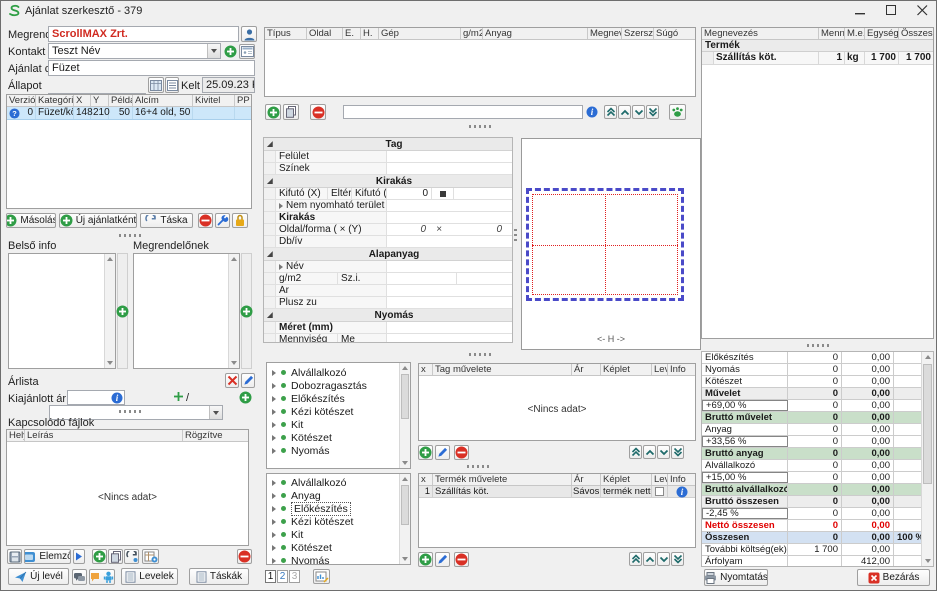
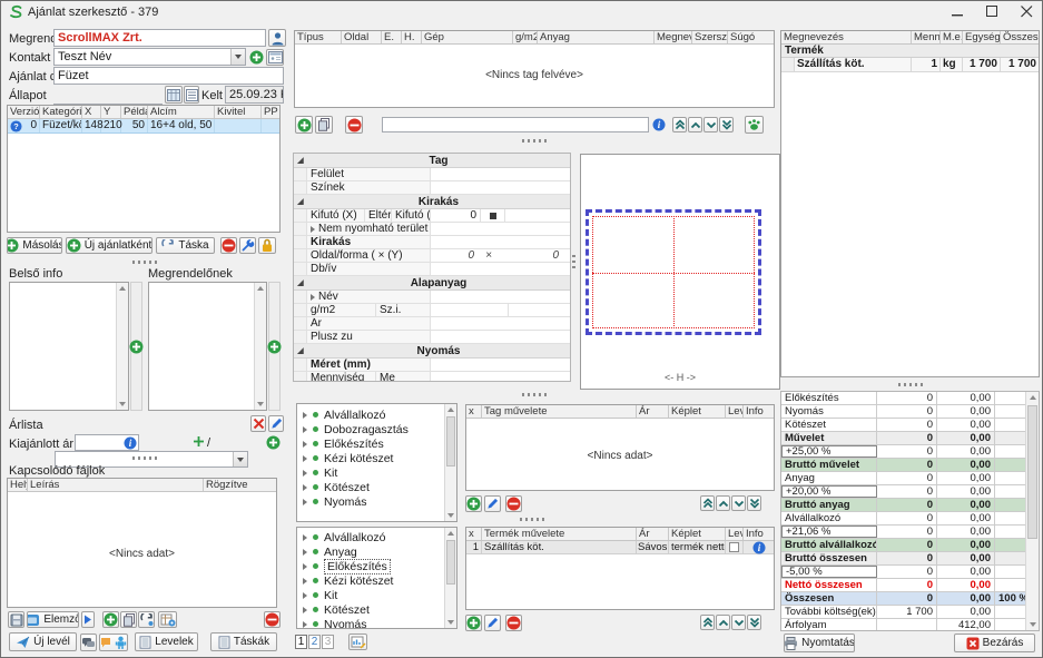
  Ajánlat szerkesztő - 379
  ScrollMAX Zrt.
  Kontakt
  Teszt Név
  Füzet
  Állapot
  Kelt
  25.09.23
  Verzió
  Kategóri
  X
  Y
  Példá
  Alcím
  Kivitel
  PP
  ?
  0
  Füzet/kö
  148
  210
  50
  16+4 old, 50
  Másolá
  Új ajánlatként
  Táska
  Belső info
  Megrendelőnek
  Árlista
  Kiajánlott ár
  i
  /
  Kapcsolódó fájlok
  Hel
  Leírás
  Rögzítve
  <Nincs adat>
  Elemző
  Új levél
  Levelek
  Táskák
  Típus
  Oldal
  E.
  H.
  Gép
  g/m2
  Anyag
  Megnev
  Szersz
  Súgó
+ <Nincs tag felvéve>
  i
  Tag
  Felület
  Színek
  Kirakás
  Kifutó (X)
  Eltér
  Kifutó (
  0
  Nem nyomható terület
  Kirakás
  Oldal/forma ( × (Y)
  0
  ×
  0
  Db/ív
  Alapanyag
  Név
  g/m2
  Sz.i.
  Ár
  Plusz zu
  Nyomás
  Méret (mm)
  Mennyiség
  Me
  <- H ->
  Alvállalkozó
  Dobozragasztás
  Előkészítés
  Kézi kötészet
  Kit
  Kötészet
  Nyomás
  x
  Tag művelete
  Ár
  Képlet
  Lev
  Info
  <Nincs adat>
  Alvállalkozó
  Anyag
  Előkészítés
  Kézi kötészet
  Kit
  Kötészet
  Nyomás
  x
  Termék művelete
  Ár
  Képlet
  Lev
  Info
  1
  Szállítás köt.
  Sávos
  termék nett
  i
  1
  2
  3
  Megnevezés
  M.e.
  Egység
  Összes
  Termék
  Szállítás köt.
  1
  kg
  1 700
  1 700
  Előkészítés
  0
  0,00
  Nyomás
  0
  0,00
  Kötészet
  0
  0,00
  Művelet
  0
  0,00
- +69,00 %
+ +25,00 %
  0
  0,00
  Bruttó művelet
  0
  0,00
  Anyag
  0
  0,00
- +33,56 %
+ +20,00 %
  0
  0,00
  Bruttó anyag
  0
  0,00
  Alvállalkozó
  0
  0,00
- +15,00 %
+ +21,06 %
  0
  0,00
  Bruttó alvállalkozó
  0
  0,00
  Bruttó összesen
  0
  0,00
- -2,45 %
+ -5,00 %
  0
  0,00
  Nettó összesen
  0
  0,00
  Összesen
  0
  0,00
  100 %
  További költség(ek)
  1 700
  0,00
  Árfolyam
  412,00
  Nyomtatás
  Bezárás
